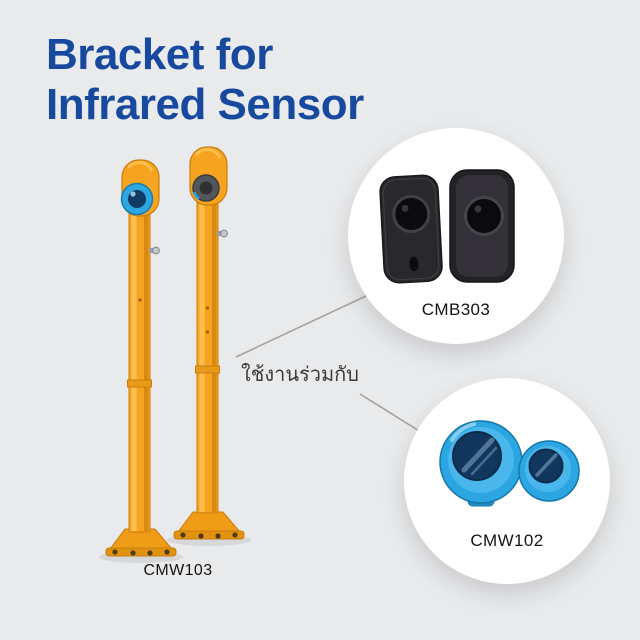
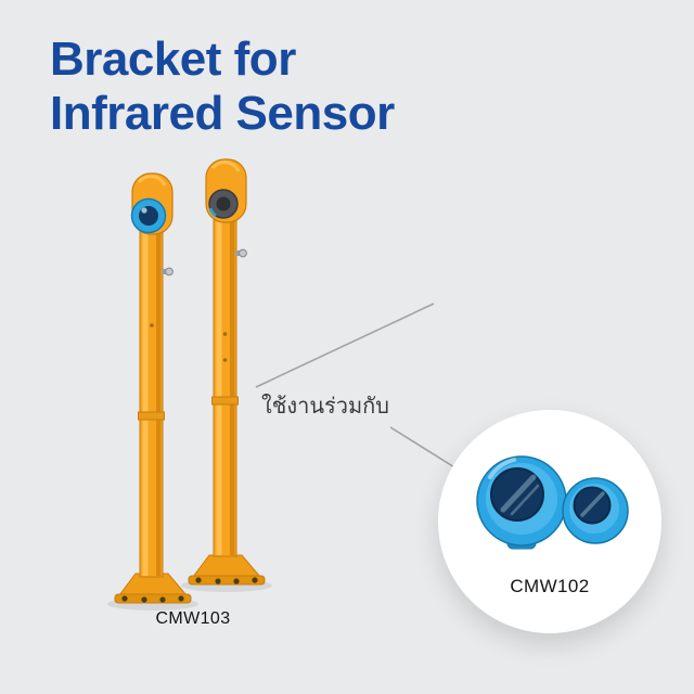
  Bracket for
  Infrared Sensor
- CMB303
  CMW102
  ใช้งานร่วมกับ
  CMW103
